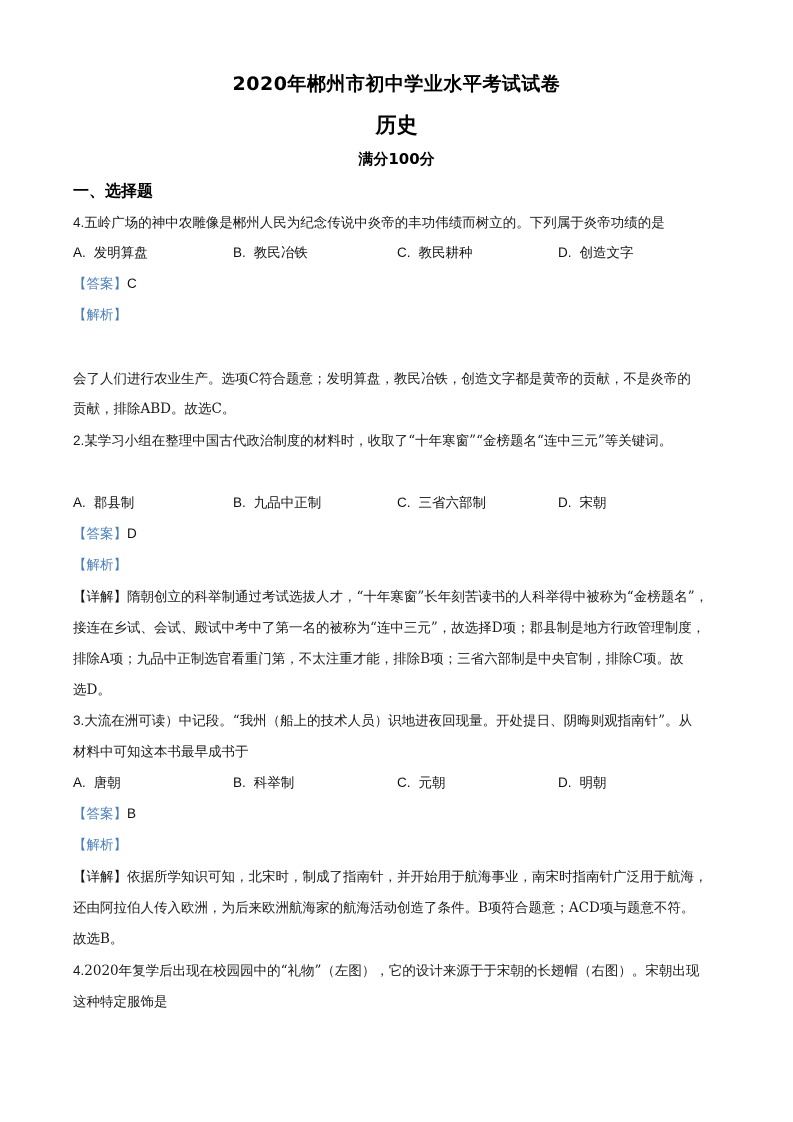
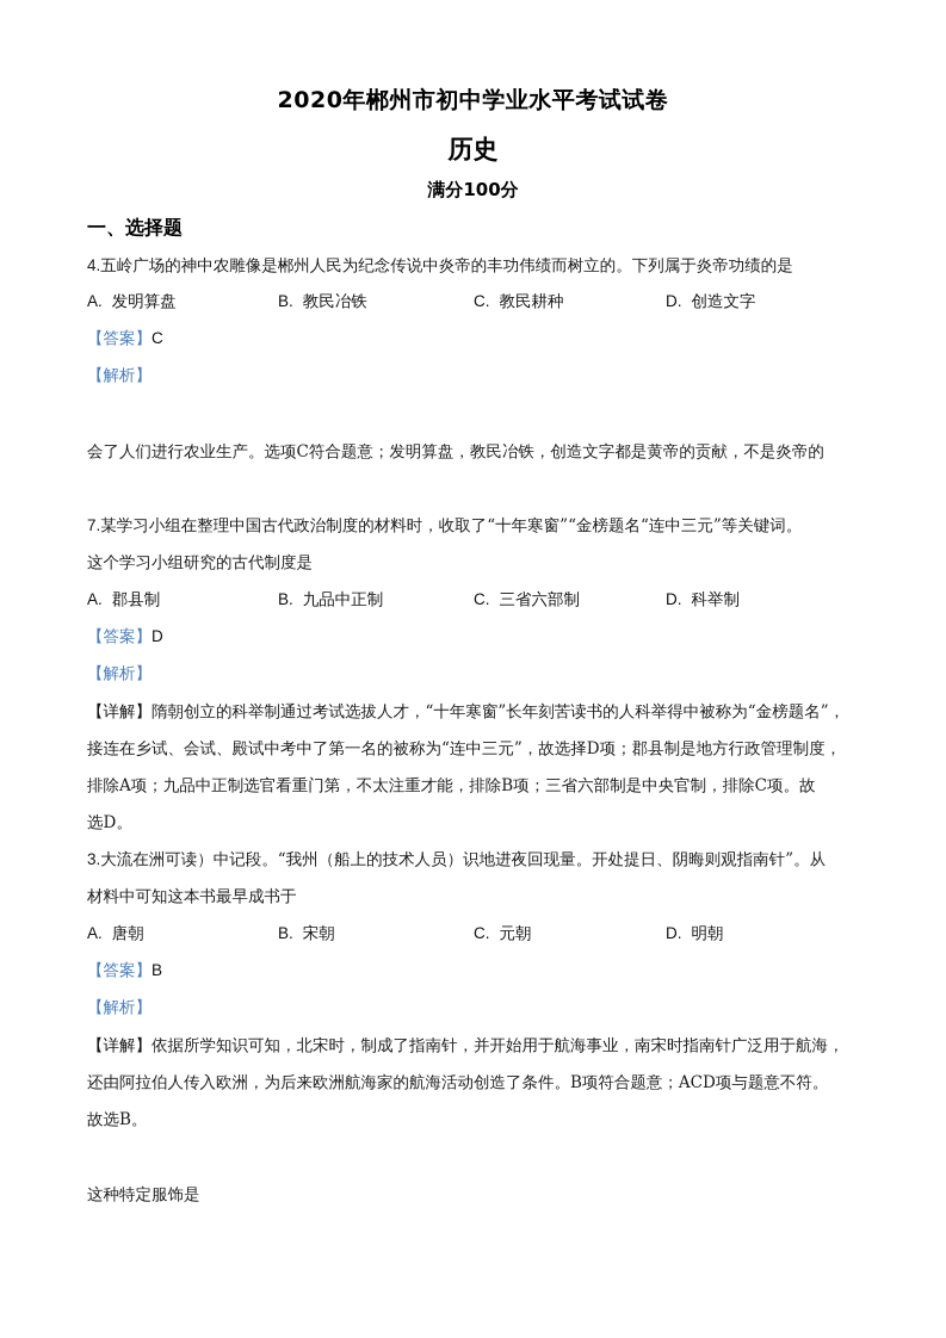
  2020年郴州市初中学业水平考试试卷
  历史
  满分100分
  一、选择题
  4.五岭广场的神中农雕像是郴州人民为纪念传说中炎帝的丰功伟绩而树立的。下列属于炎帝功绩的是
  A. 发明算盘
  B. 教民冶铁
  C. 教民耕种
  D. 创造文字
  【答案】C
  【解析】
  会了人们进行农业生产。选项C符合题意；发明算盘，教民冶铁，创造文字都是黄帝的贡献，不是炎帝的
- 贡献，排除ABD。故选C。
- 2.某学习小组在整理中国古代政治制度的材料时，收取了“十年寒窗”“金榜题名“连中三元”等关键词。
+ 7.某学习小组在整理中国古代政治制度的材料时，收取了“十年寒窗”“金榜题名“连中三元”等关键词。
+ 这个学习小组研究的古代制度是
  A. 郡县制
  B. 九品中正制
  C. 三省六部制
- D. 宋朝
+ D. 科举制
  【答案】D
  【解析】
  【详解】隋朝创立的科举制通过考试选拔人才，“十年寒窗”长年刻苦读书的人科举得中被称为“金榜题名”，
  接连在乡试、会试、殿试中考中了第一名的被称为“连中三元”，故选择D项；郡县制是地方行政管理制度，
  排除A项；九品中正制选官看重门第，不太注重才能，排除B项；三省六部制是中央官制，排除C项。故
  选D。
  3.大流在洲可读）中记段。“我州（船上的技术人员）识地进夜回现量。开处提日、阴晦则观指南针”。从
  材料中可知这本书最早成书于
  A. 唐朝
- B. 科举制
+ B. 宋朝
  C. 元朝
  D. 明朝
  【答案】B
  【解析】
  【详解】依据所学知识可知，北宋时，制成了指南针，并开始用于航海事业，南宋时指南针广泛用于航海，
  还由阿拉伯人传入欧洲，为后来欧洲航海家的航海活动创造了条件。B项符合题意；ACD项与题意不符。
  故选B。
- 4.2020年复学后出现在校园园中的“礼物”（左图），它的设计来源于于宋朝的长翅帽（右图）。宋朝出现
  这种特定服饰是
